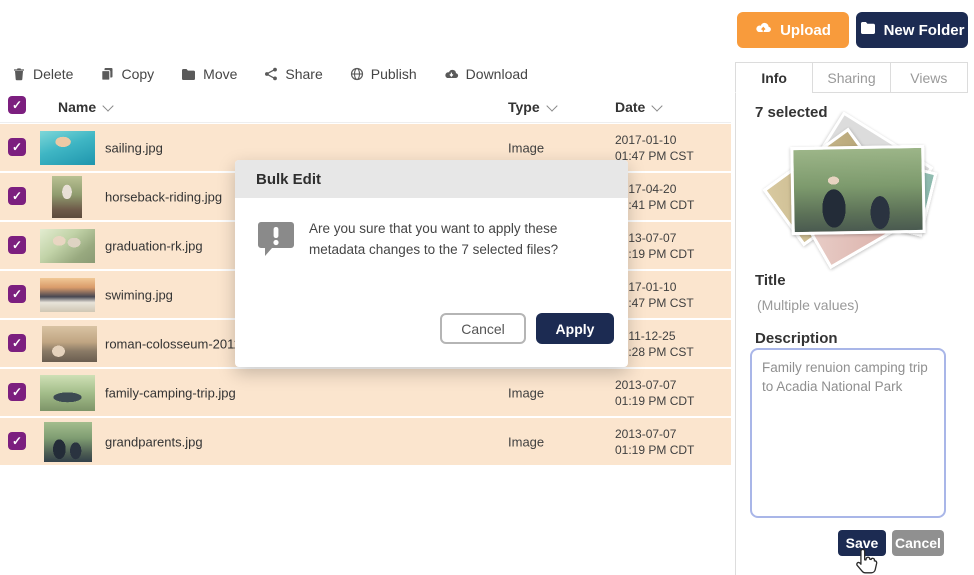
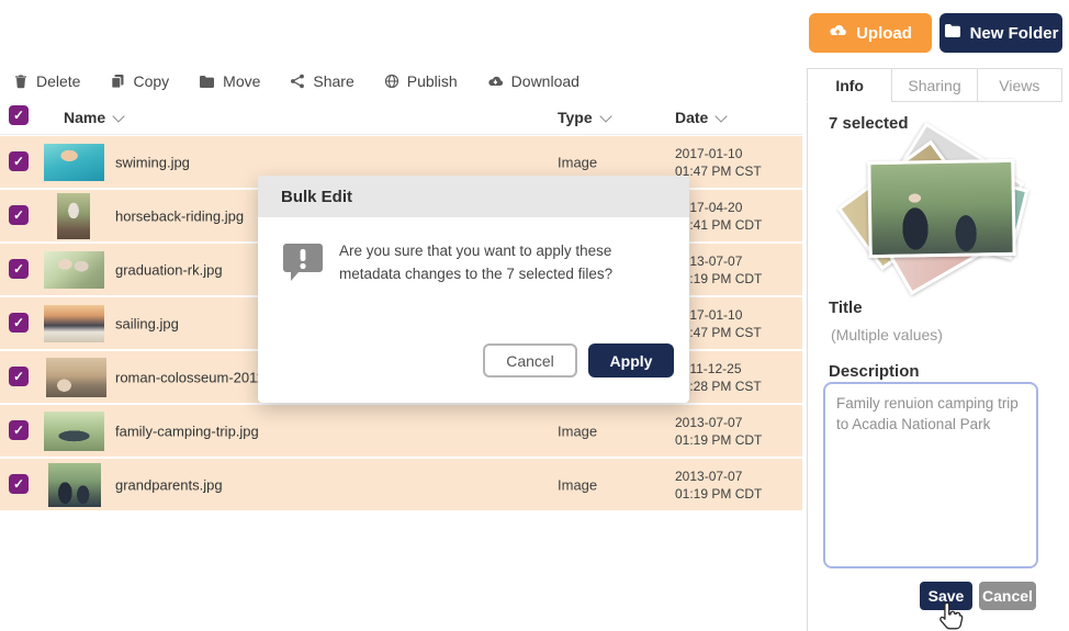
  Delete
  Copy
  Move
  Share
  Publish
  Download
  Name
  Type
  Date
- sailing.jpg
+ swiming.jpg
  Image
  2017-01-10
  01:47 PM CST
  horseback-riding.jpg
  17-04-20
  :41 PM CDT
  graduation-rk.jpg
  13-07-07
  :19 PM CDT
- swiming.jpg
+ sailing.jpg
  17-01-10
  :47 PM CST
  roman-colosseum-201
  11-12-25
  :28 PM CST
  family-camping-trip.jpg
  Image
  2013-07-07
  01:19 PM CDT
  grandparents.jpg
  Image
  2013-07-07
  01:19 PM CDT
  Bulk Edit
  Are you sure that you want to apply these metadata changes to the 7 selected files?
  Cancel
  Apply
  Upload
  New Folder
  Info
  Sharing
  Views
  7 selected
  Title
  (Multiple values)
  Description
  Save
  Cancel
